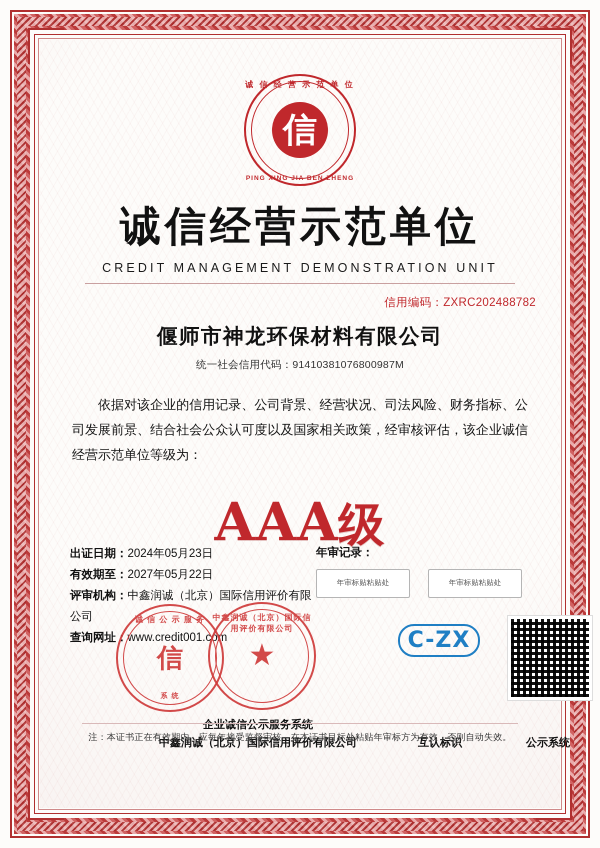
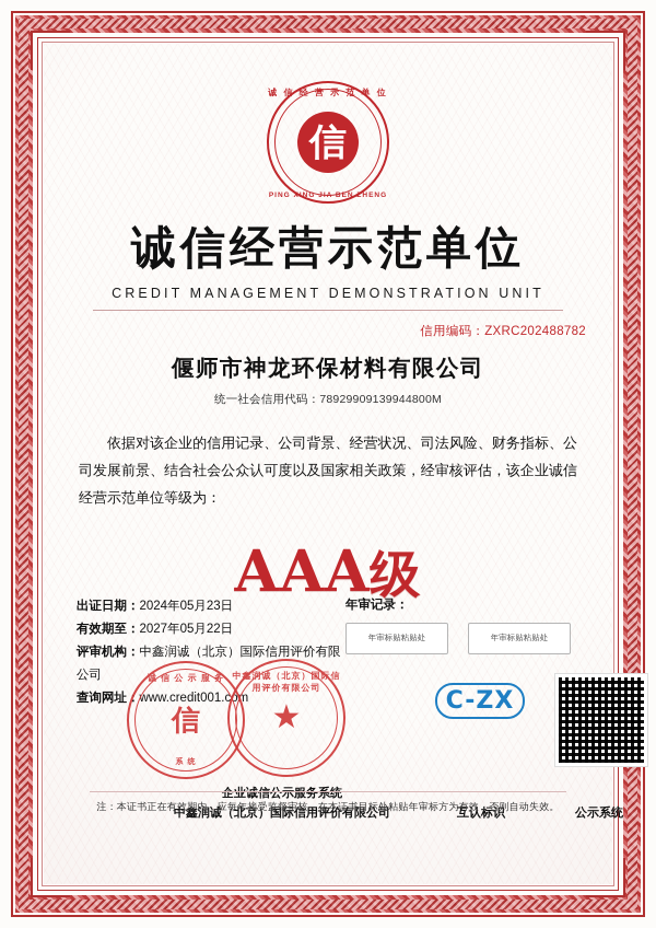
  诚 信 经 营 示 范 单 位
  信
  诚信经营示范单位
  CREDIT MANAGEMENT DEMONSTRATION UNIT
  信用编码：ZXRC202488782
  偃师市神龙环保材料有限公司
- 统一社会信用代码：91410381076800987M
+ 统一社会信用代码：78929909139944800M
  依据对该企业的信用记录、公司背景、经营状况、司法风险、财务指标、公司发展前景、结合社会公众认可度以及国家相关政策，经审核评估，该企业诚信经营示范单位等级为：
  AAA级
  出证日期：2024年05月23日
  有效期至：2027年05月22日
  评审机构：中鑫润诚（北京）国际信用评价有限公司
  查询网址：www.credit001.com
  年审记录：
  年审标贴粘贴处
  年审标贴粘贴处
  诚 信 公 示 服 务
  信
  中鑫润诚（北京）国际信用评价有限公司
  ★
  C-ZX
  企业诚信公示服务系统
  中鑫润诚（北京）国际信用评价有限公司
  互认标识
  公示系统
  注：本证书正在有效期内，应每年接受监督审核，在本证书目标处粘贴年审标方为有效，否则自动失效。
